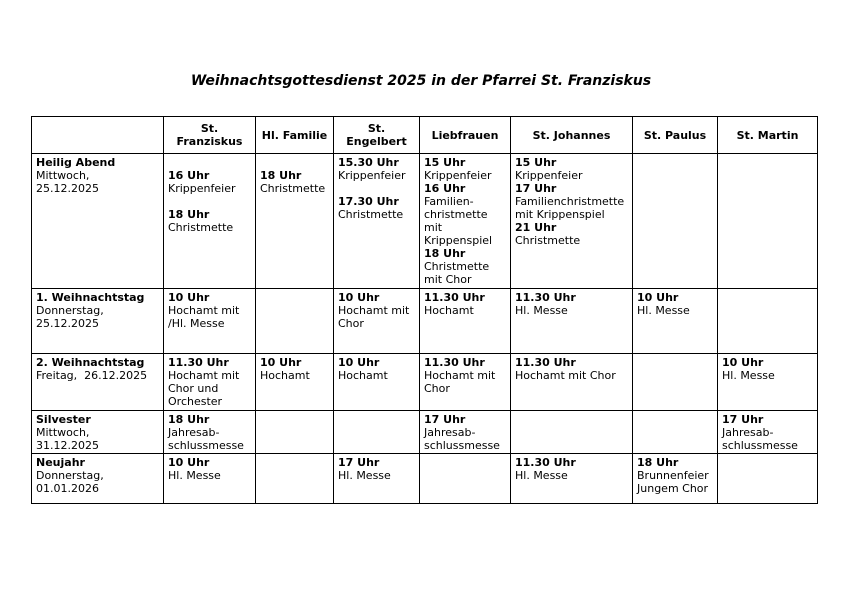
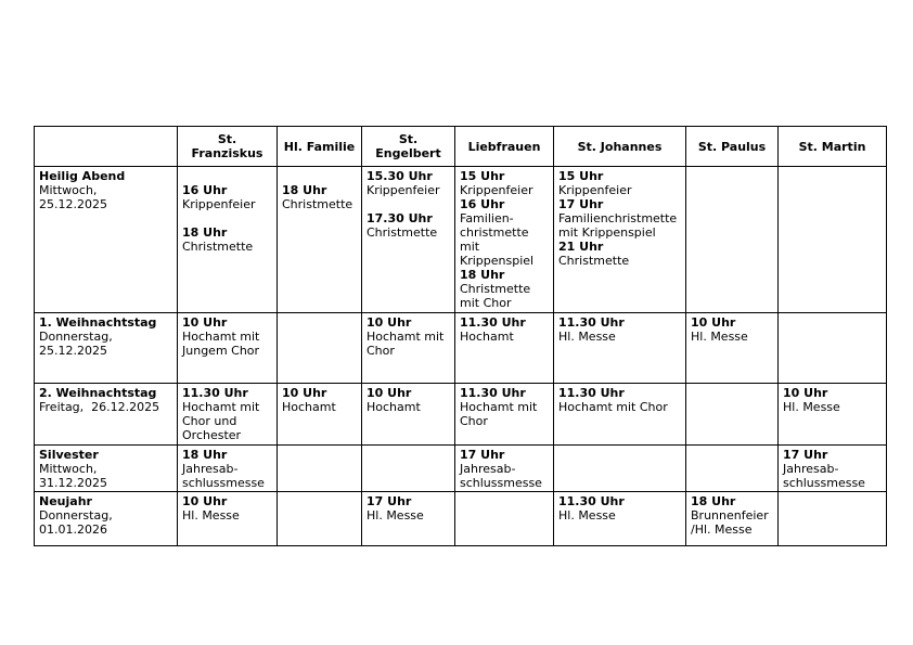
- Weihnachtsgottesdienst 2025 in der Pfarrei St. Franziskus
  	St. Franziskus	Hl. Familie	St. Engelbert	Liebfrauen	St. Johannes	St. Paulus	St. Martin
  Heilig AbendMittwoch,25.12.2025	16 UhrKrippenfeier 18 UhrChristmette	18 UhrChristmette	15.30 UhrKrippenfeier 17.30 UhrChristmette	15 UhrKrippenfeier16 UhrFamilien-christmettemitKrippenspiel18 UhrChristmettemit Chor	15 UhrKrippenfeier17 UhrFamilienchristmettemit Krippenspiel21 UhrChristmette
- 1. WeihnachtstagDonnerstag,25.12.2025	10 UhrHochamt mit/Hl. Messe		10 UhrHochamt mitChor	11.30 UhrHochamt	11.30 UhrHl. Messe	10 UhrHl. Messe
+ 1. WeihnachtstagDonnerstag,25.12.2025	10 UhrHochamt mitJungem Chor		10 UhrHochamt mitChor	11.30 UhrHochamt	11.30 UhrHl. Messe	10 UhrHl. Messe
  2. WeihnachtstagFreitag, 26.12.2025	11.30 UhrHochamt mitChor undOrchester	10 UhrHochamt	10 UhrHochamt	11.30 UhrHochamt mitChor	11.30 UhrHochamt mit Chor		10 UhrHl. Messe
  SilvesterMittwoch,31.12.2025	18 UhrJahresab-schlussmesse			17 UhrJahresab-schlussmesse			17 UhrJahresab-schlussmesse
- NeujahrDonnerstag,01.01.2026	10 UhrHl. Messe		17 UhrHl. Messe		11.30 UhrHl. Messe	18 UhrBrunnenfeierJungem Chor
+ NeujahrDonnerstag,01.01.2026	10 UhrHl. Messe		17 UhrHl. Messe		11.30 UhrHl. Messe	18 UhrBrunnenfeier/Hl. Messe
